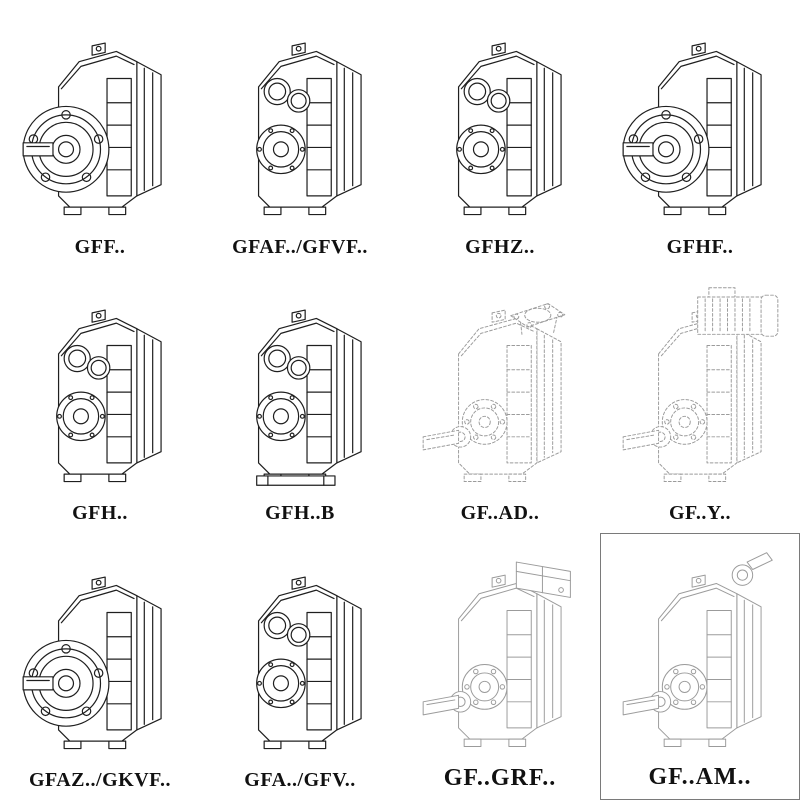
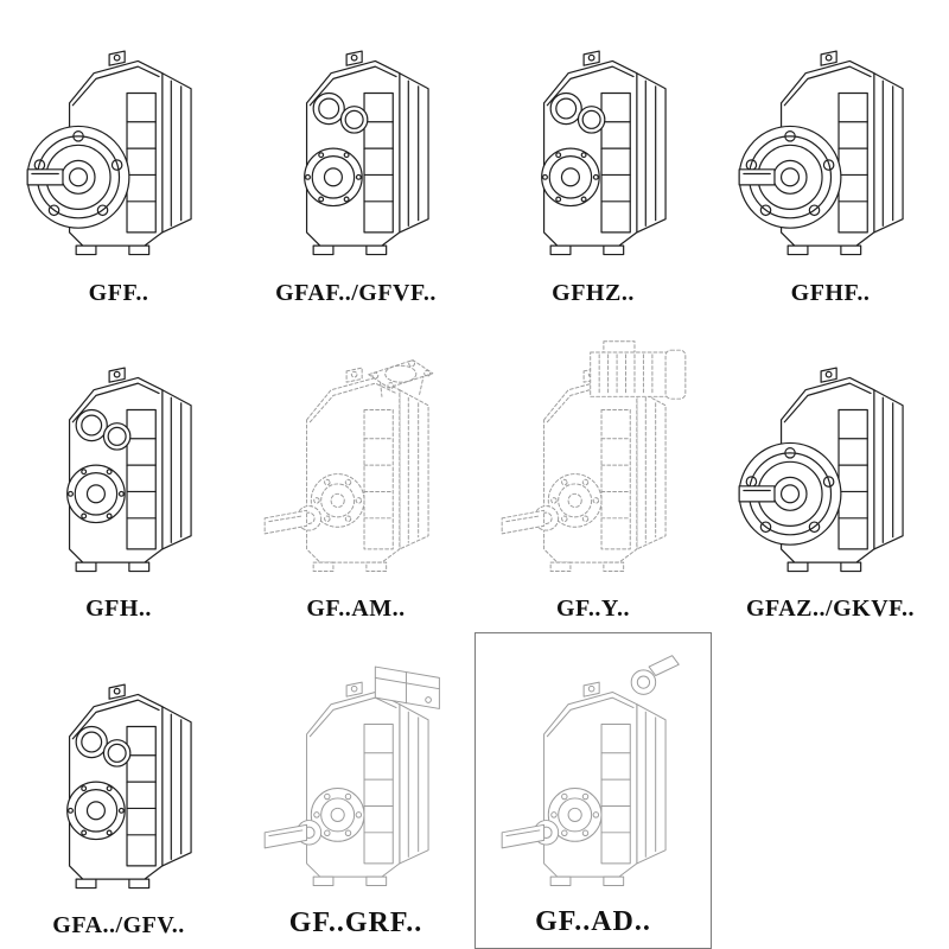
  GFF..
  GFAF../GFVF..
  GFHZ..
  GFHF..
  GFH..
- GFH..B
- GF..AD..
+ GF..AM..
  GF..Y..
  GFAZ../GKVF..
  GFA../GFV..
  GF..GRF..
- GF..AM..
+ GF..AD..
